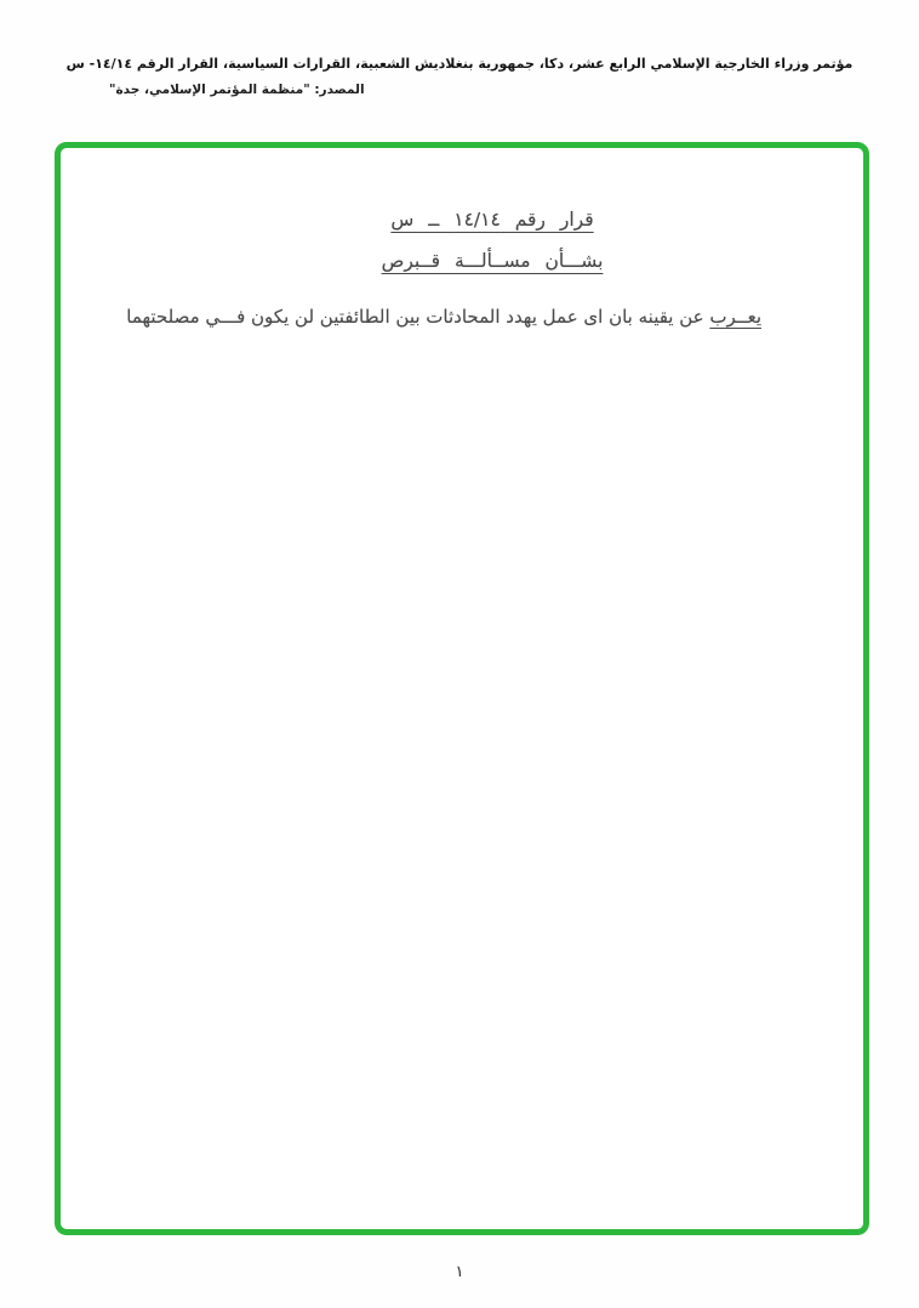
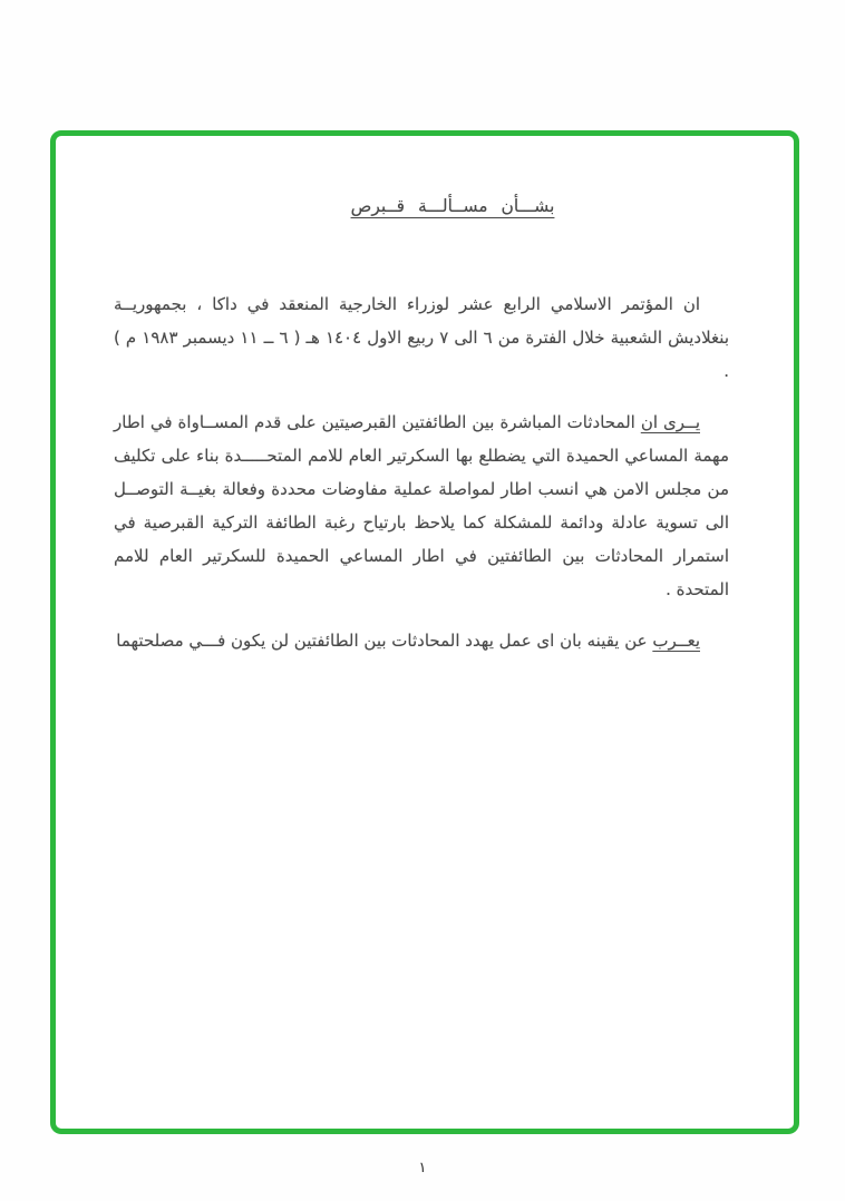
- مؤتمر وزراء الخارجية الإسلامي الرابع عشر، دكا، جمهورية بنغلاديش الشعبية، القرارات السياسية، القرار الرقم ١٤/١٤- س
- المصدر: "منظمة المؤتمر الإسلامي، جدة"
- قرار رقم ١٤/١٤ ــ س
  بشـــأن مســألـــة قــبرص
+ ان المؤتمر الاسلامي الرابع عشر لوزراء الخارجية المنعقد في داكا ، بجمهوريــة بنغلاديش الشعبية خلال الفترة من ٦ الى ٧ ربيع الاول ١٤٠٤ هـ ( ٦ ــ ١١ ديسمبر ١٩٨٣ م ) .
+ يــرى ان المحادثات المباشرة بين الطائفتين القبرصيتين على قدم المســاواة في اطار مهمة المساعي الحميدة التي يضطلع بها السكرتير العام للامم المتحـــــدة بناء على تكليف من مجلس الامن هي انسب اطار لمواصلة عملية مفاوضات محددة وفعالة بغيــة التوصــل الى تسوية عادلة ودائمة للمشكلة كما يلاحظ بارتياح رغبة الطائفة التركية القبرصية في استمرار المحادثات بين الطائفتين في اطار المساعي الحميدة للسكرتير العام للامم المتحدة .
  يعــرب عن يقينه بان اى عمل يهدد المحادثات بين الطائفتين لن يكون فـــي مصلحتهما
  ١
